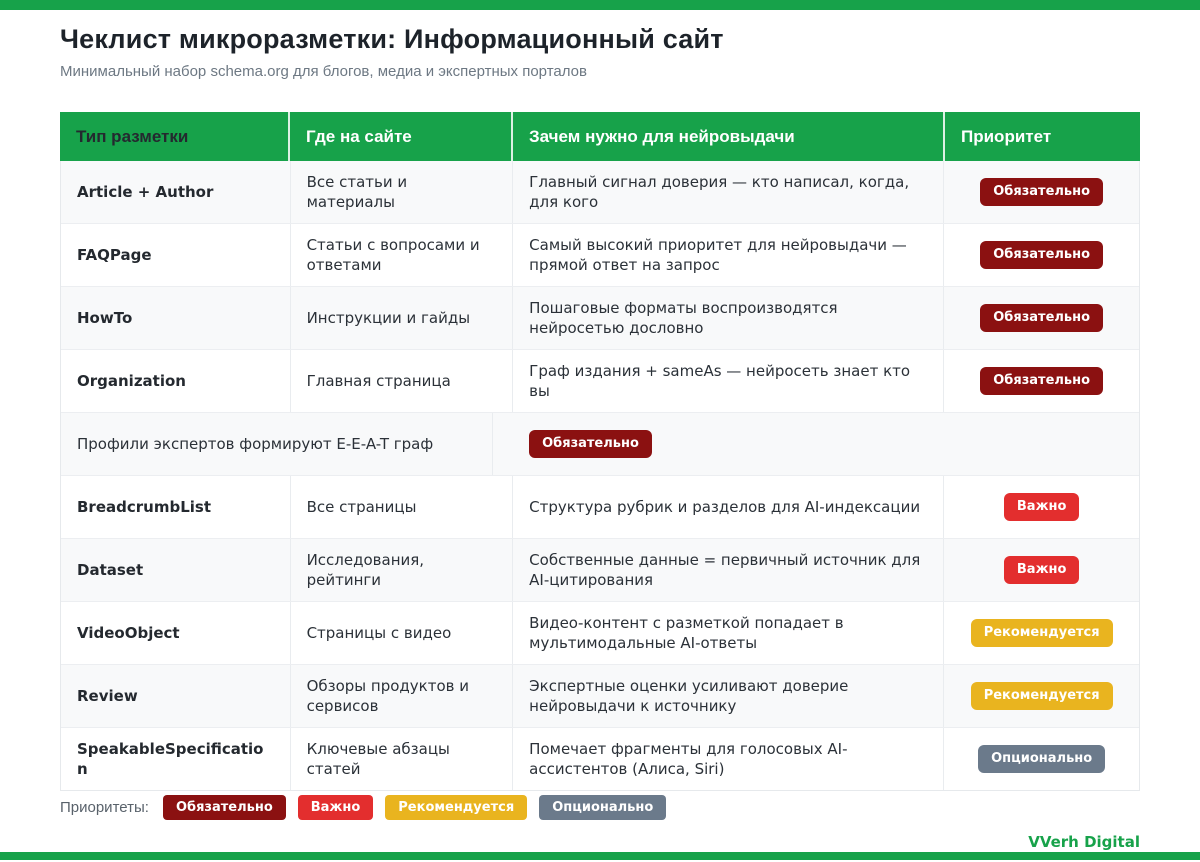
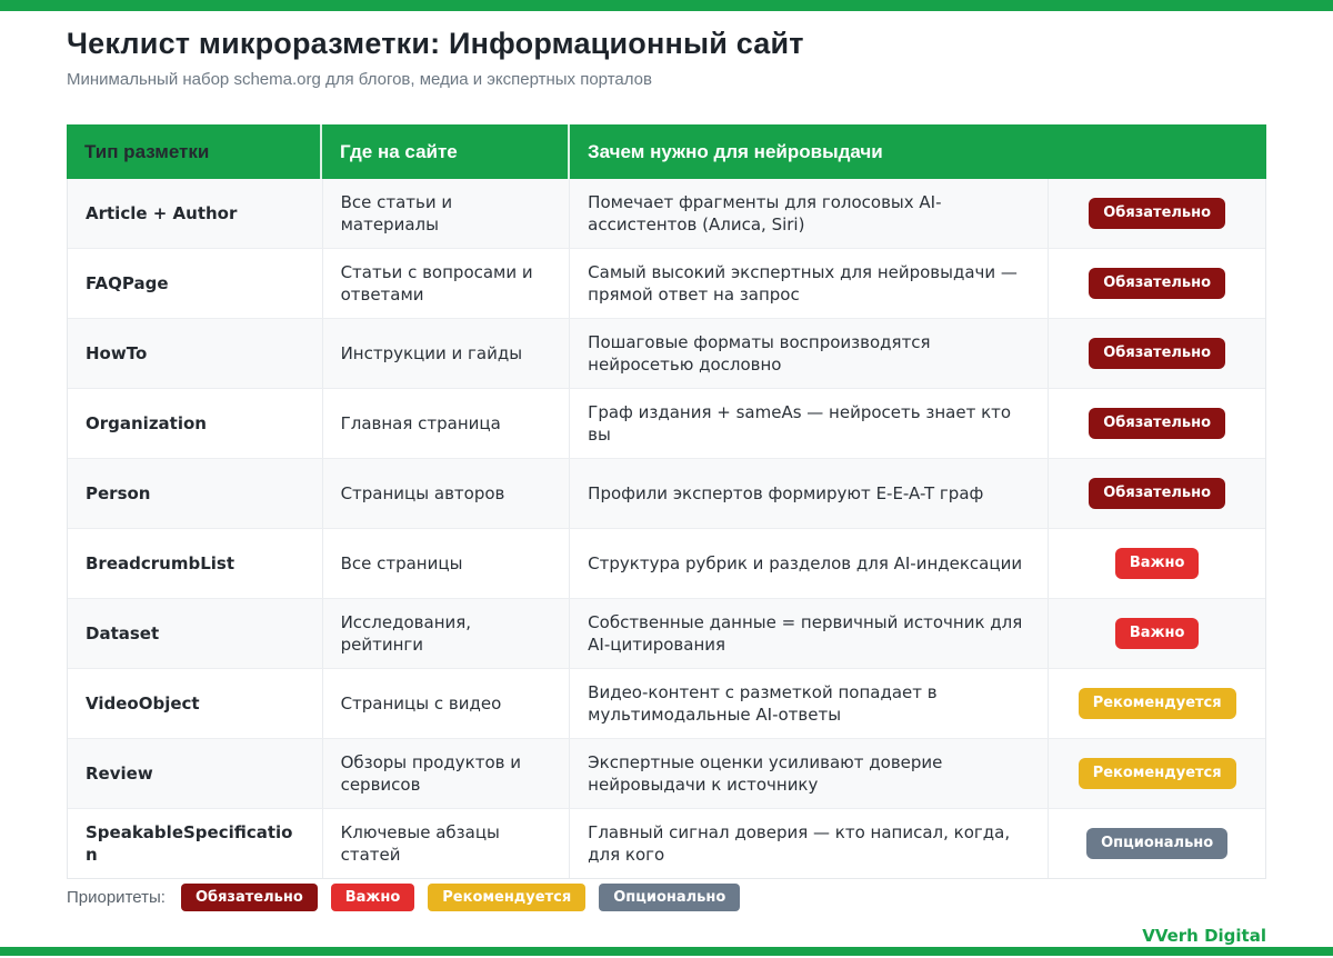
  Чеклист микроразметки: Информационный сайт
  Минимальный набор schema.org для блогов, медиа и экспертных порталов
  Тип разметки
  Где на сайте
  Зачем нужно для нейровыдачи
- Приоритет
  Article + Author
  Все статьи и материалы
- Главный сигнал доверия — кто написал, когда, для кого
+ Помечает фрагменты для голосовых AI-ассистентов (Алиса, Siri)
  Обязательно
  FAQPage
  Статьи с вопросами и ответами
- Самый высокий приоритет для нейровыдачи — прямой ответ на запрос
+ Самый высокий экспертных для нейровыдачи — прямой ответ на запрос
  Обязательно
  HowTo
  Инструкции и гайды
  Пошаговые форматы воспроизводятся нейросетью дословно
  Обязательно
  Organization
  Главная страница
  Граф издания + sameAs — нейросеть знает кто вы
  Обязательно
+ Person
+ Страницы авторов
  Профили экспертов формируют E-E-A-T граф
  Обязательно
  BreadcrumbList
  Все страницы
  Структура рубрик и разделов для AI-индексации
  Важно
  Dataset
  Исследования, рейтинги
  Собственные данные = первичный источник для AI-цитирования
  Важно
  VideoObject
  Страницы с видео
  Видео-контент с разметкой попадает в мультимодальные AI-ответы
  Рекомендуется
  Review
  Обзоры продуктов и сервисов
  Экспертные оценки усиливают доверие нейровыдачи к источнику
  Рекомендуется
  SpeakableSpecification
  Ключевые абзацы статей
- Помечает фрагменты для голосовых AI-ассистентов (Алиса, Siri)
+ Главный сигнал доверия — кто написал, когда, для кого
  Опционально
  Приоритеты:
  Обязательно Важно Рекомендуется Опционально
  VVerh Digital
